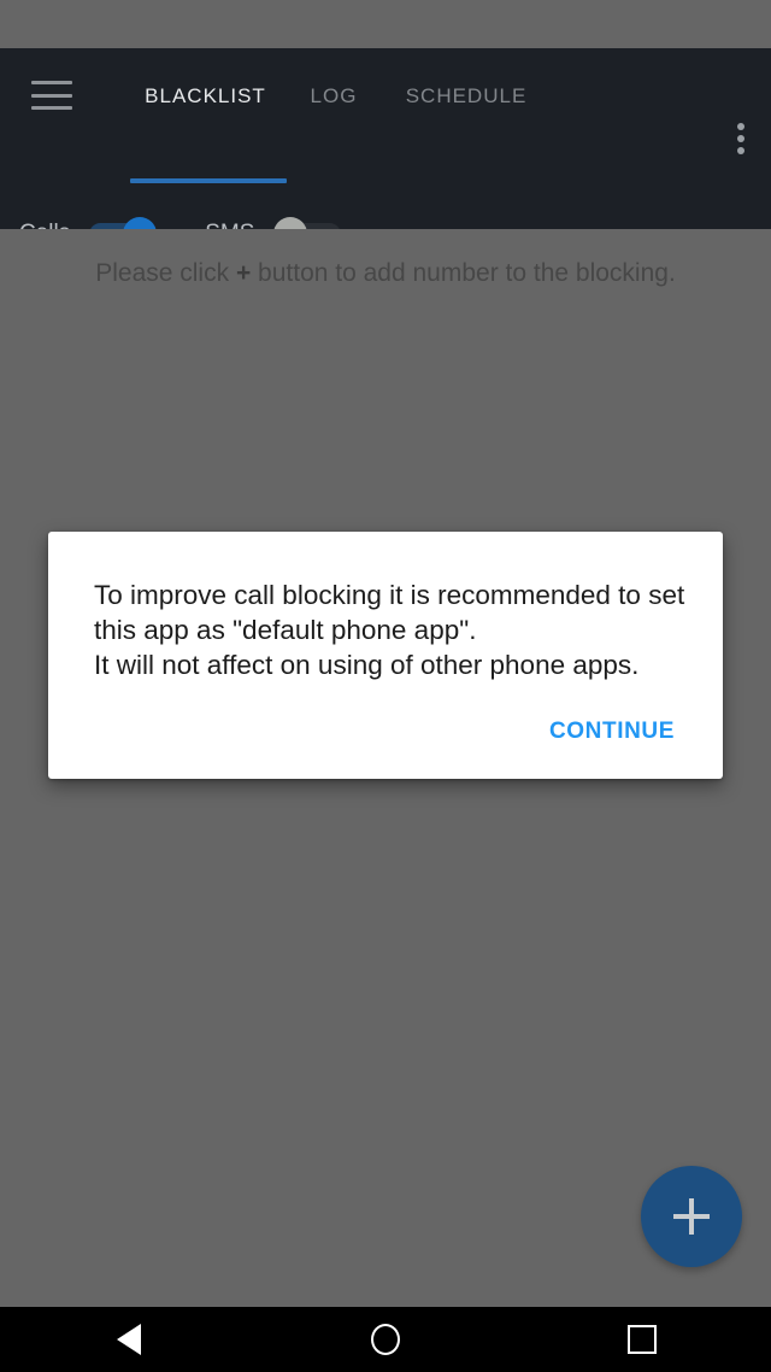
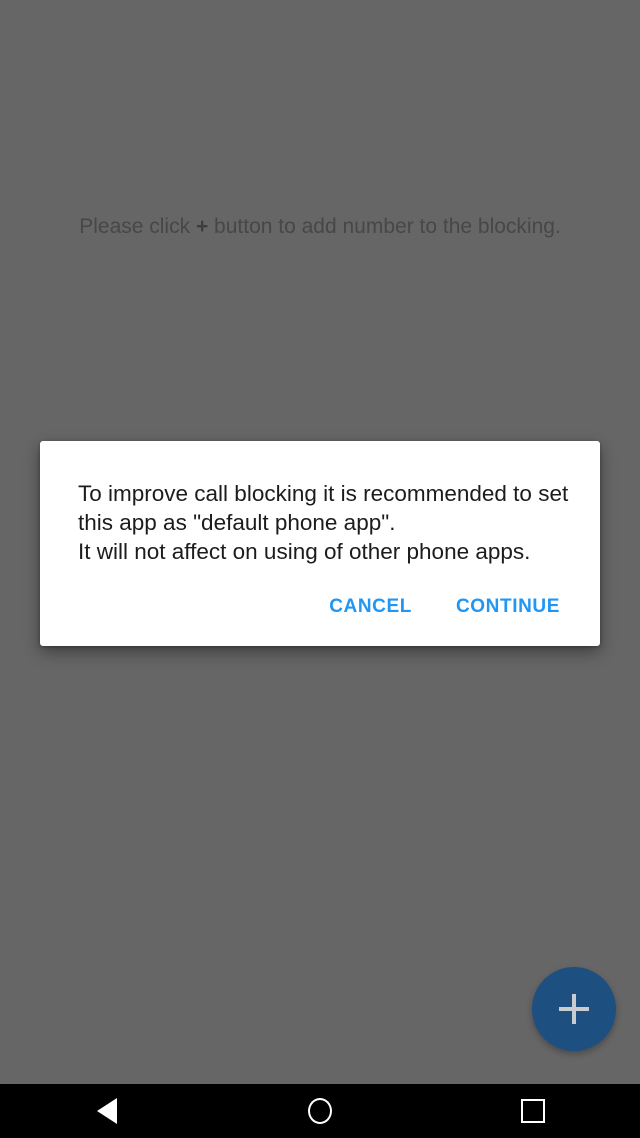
- BLACKLIST
- LOG
- SCHEDULE
  Please click + button to add number to the blocking.
  To improve call blocking it is recommended to set this app as "default phone app".
  It will not affect on using of other phone apps.
+ CANCEL
  CONTINUE
